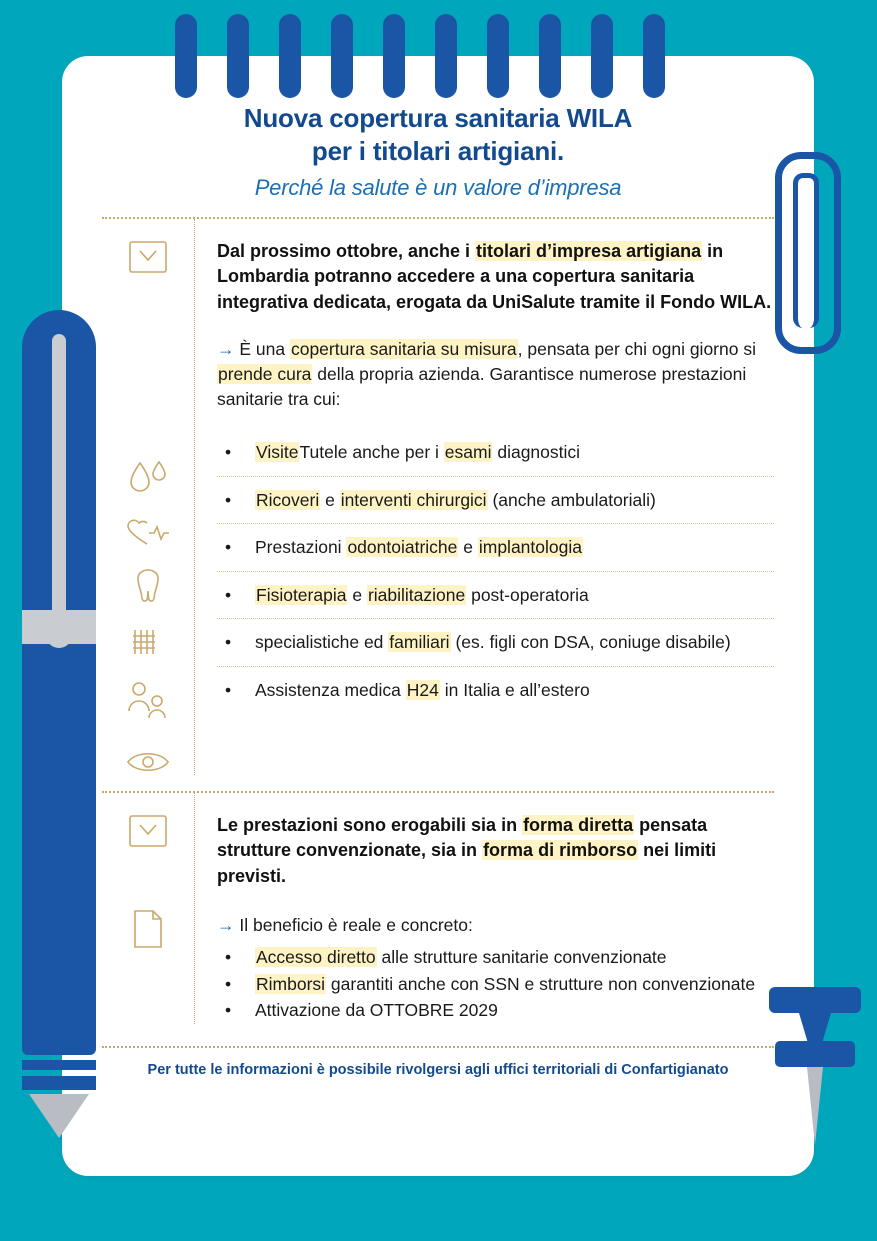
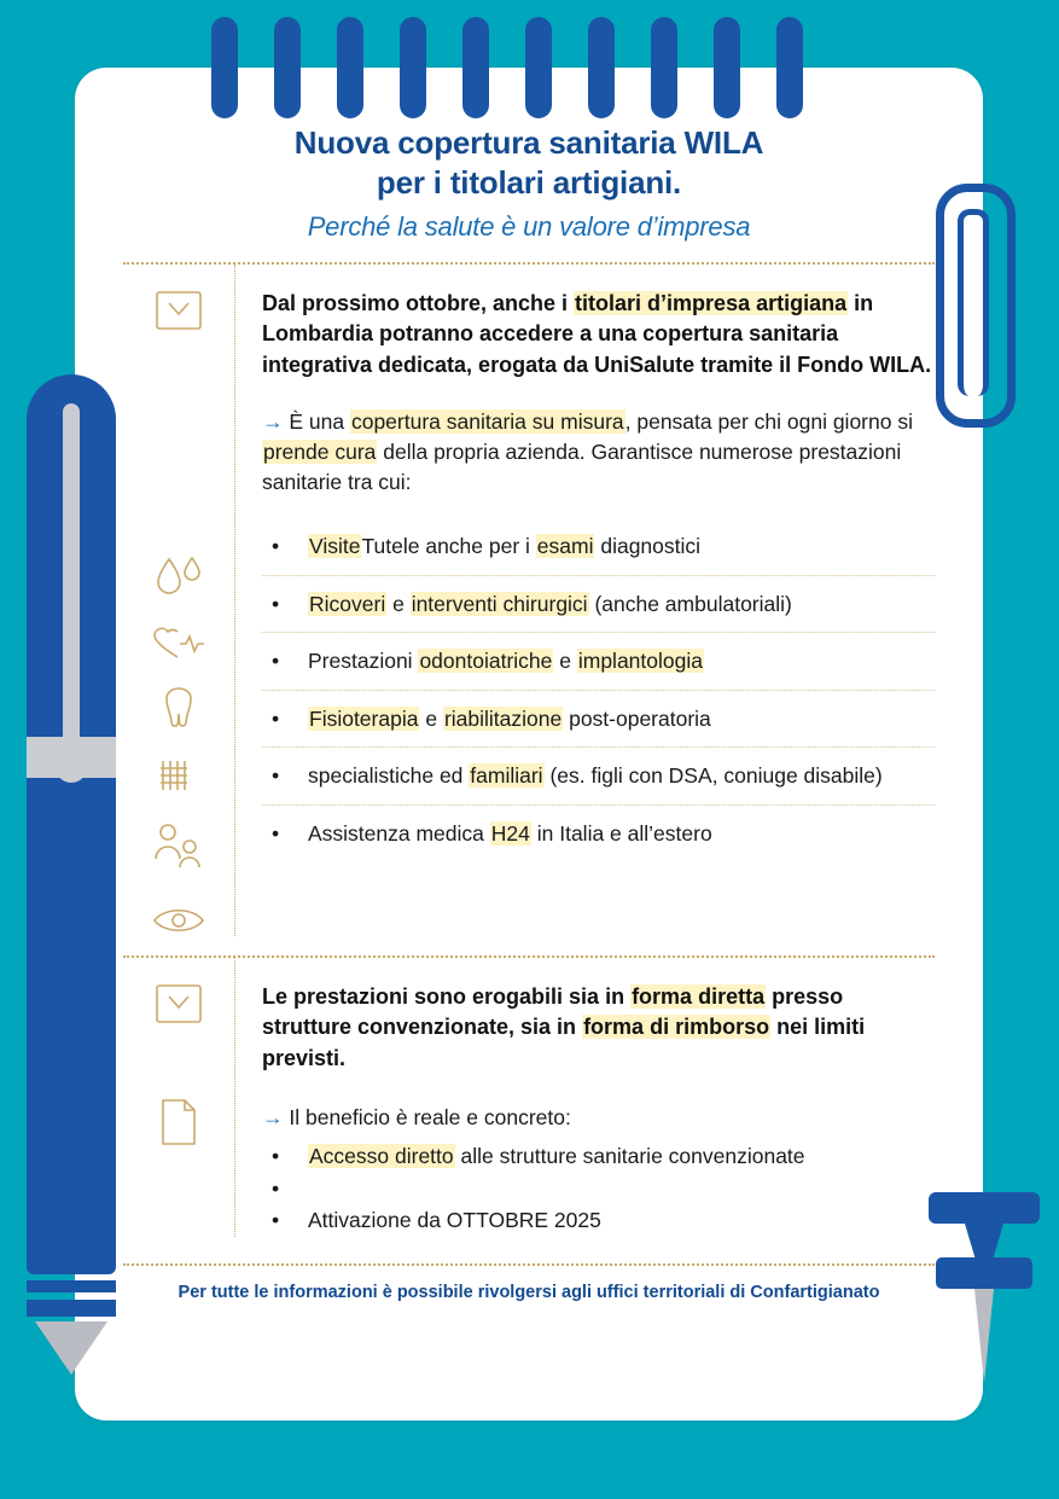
  Nuova copertura sanitaria WILA
  per i titolari artigiani.
  Perché la salute è un valore d’impresa
  Dal prossimo ottobre, anche i titolari d’impresa artigiana in Lombardia potranno accedere a una copertura sanitaria integrativa dedicata, erogata da UniSalute tramite il Fondo WILA.
  → È una copertura sanitaria su misura, pensata per chi ogni giorno si prende cura della propria azienda. Garantisce numerose prestazioni sanitarie tra cui:
  •
  VisiteTutele anche per i esami diagnostici
  •
  Ricoveri e interventi chirurgici (anche ambulatoriali)
  •
  Prestazioni odontoiatriche e implantologia
  •
  Fisioterapia e riabilitazione post-operatoria
  •
  specialistiche ed familiari (es. figli con DSA, coniuge disabile)
  •
  Assistenza medica H24 in Italia e all’estero
- Le prestazioni sono erogabili sia in forma diretta pensata strutture convenzionate, sia in forma di rimborso nei limiti previsti.
+ Le prestazioni sono erogabili sia in forma diretta presso strutture convenzionate, sia in forma di rimborso nei limiti previsti.
  → Il beneficio è reale e concreto:
  •
  Accesso diretto alle strutture sanitarie convenzionate
  •
- Rimborsi garantiti anche con SSN e strutture non convenzionate
  •
- Attivazione da OTTOBRE 2029
+ Attivazione da OTTOBRE 2025
  Per tutte le informazioni è possibile rivolgersi agli uffici territoriali di Confartigianato
